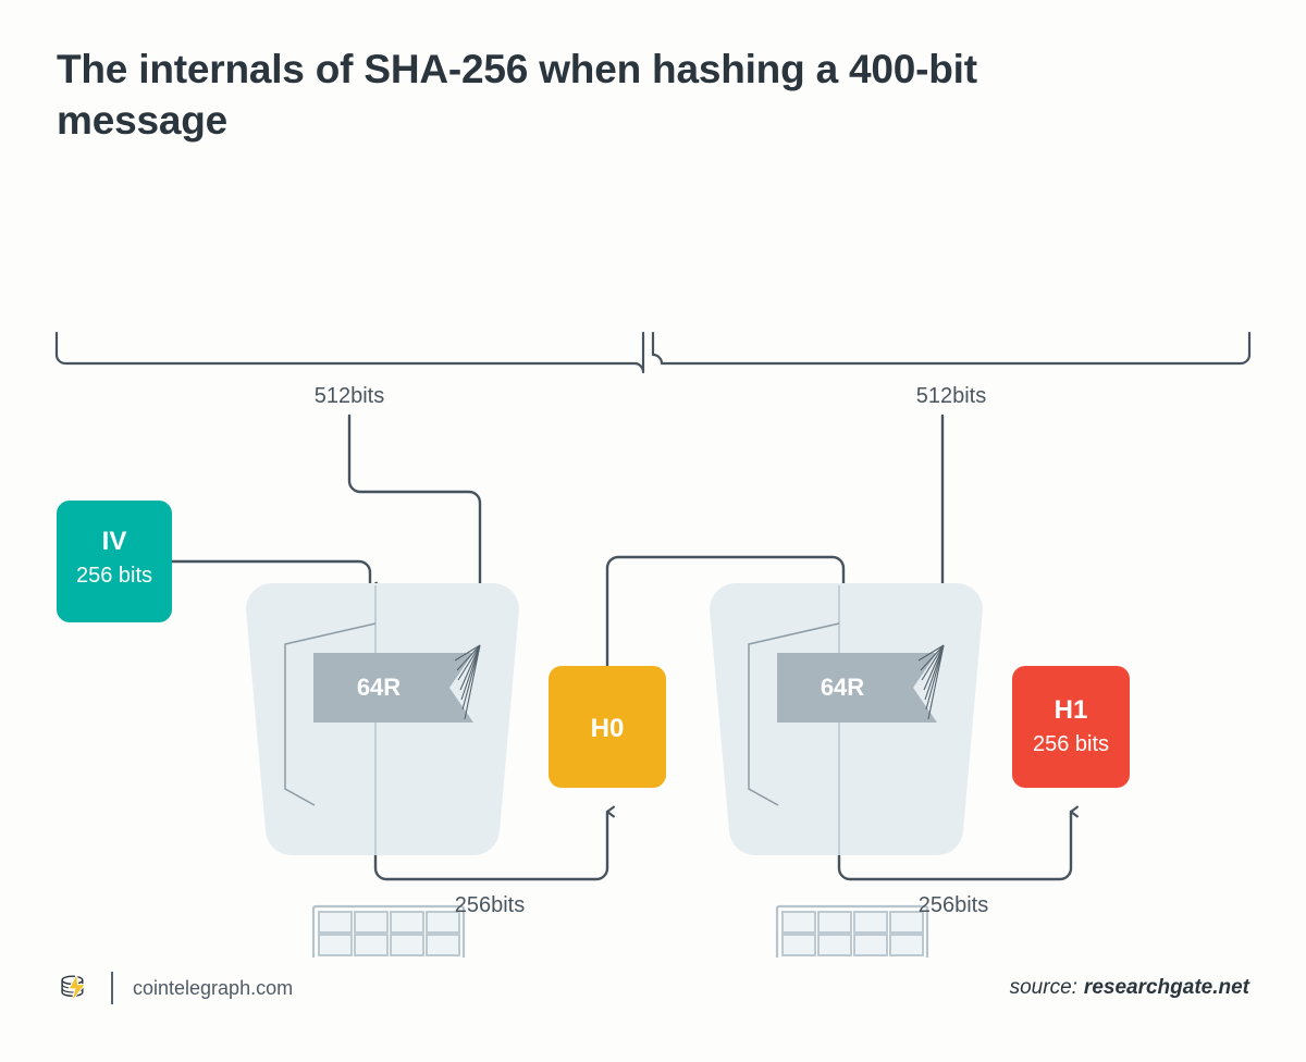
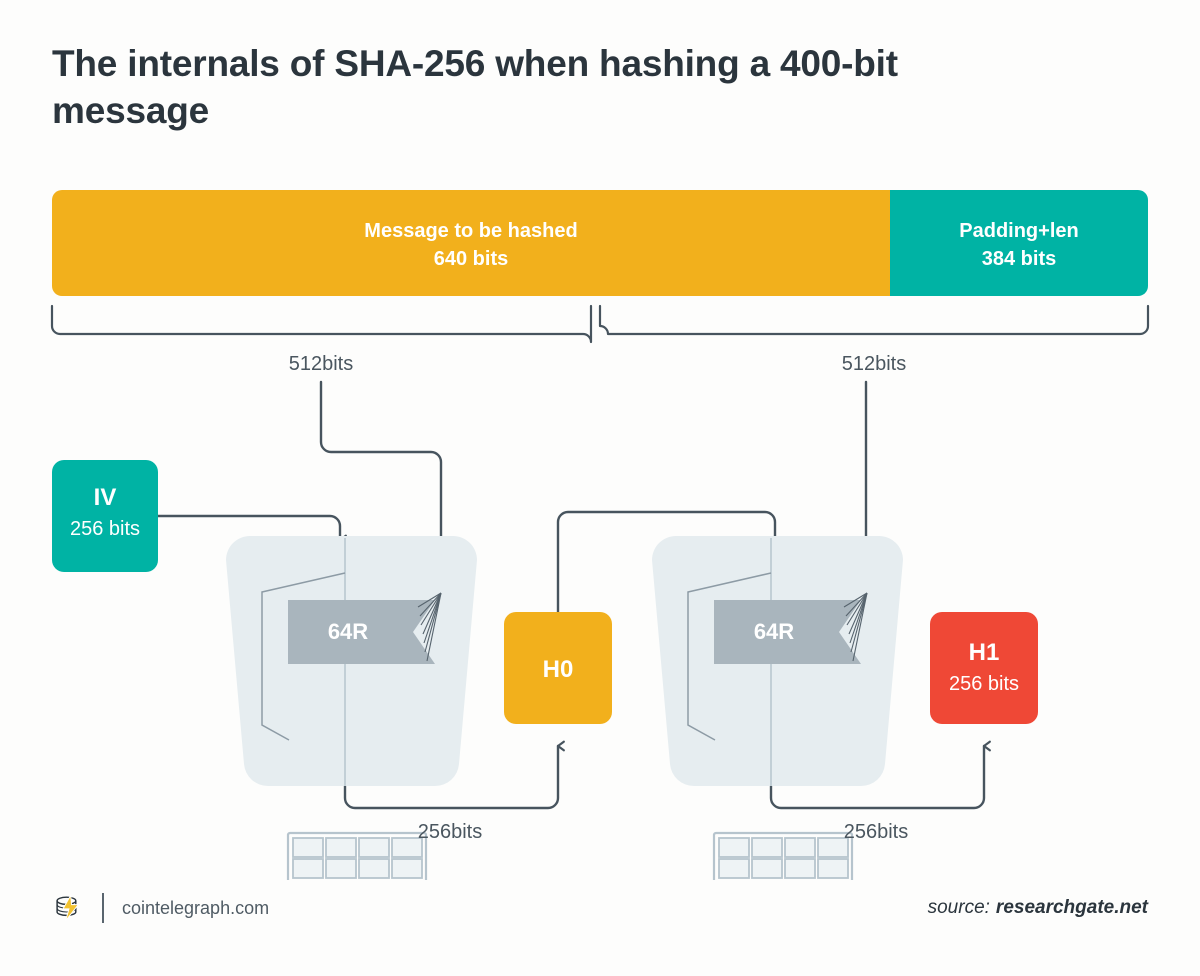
  The internals of SHA-256 when hashing a 400-bit message
+ Message to be hashed
+ 640 bits
+ Padding+len
+ 384 bits
  512bits
  512bits
  64R
  64R
  IV
  256 bits
  H0
  H1
  256 bits
  256bits
  256bits
  cointelegraph.com
  source:
  researchgate.net
